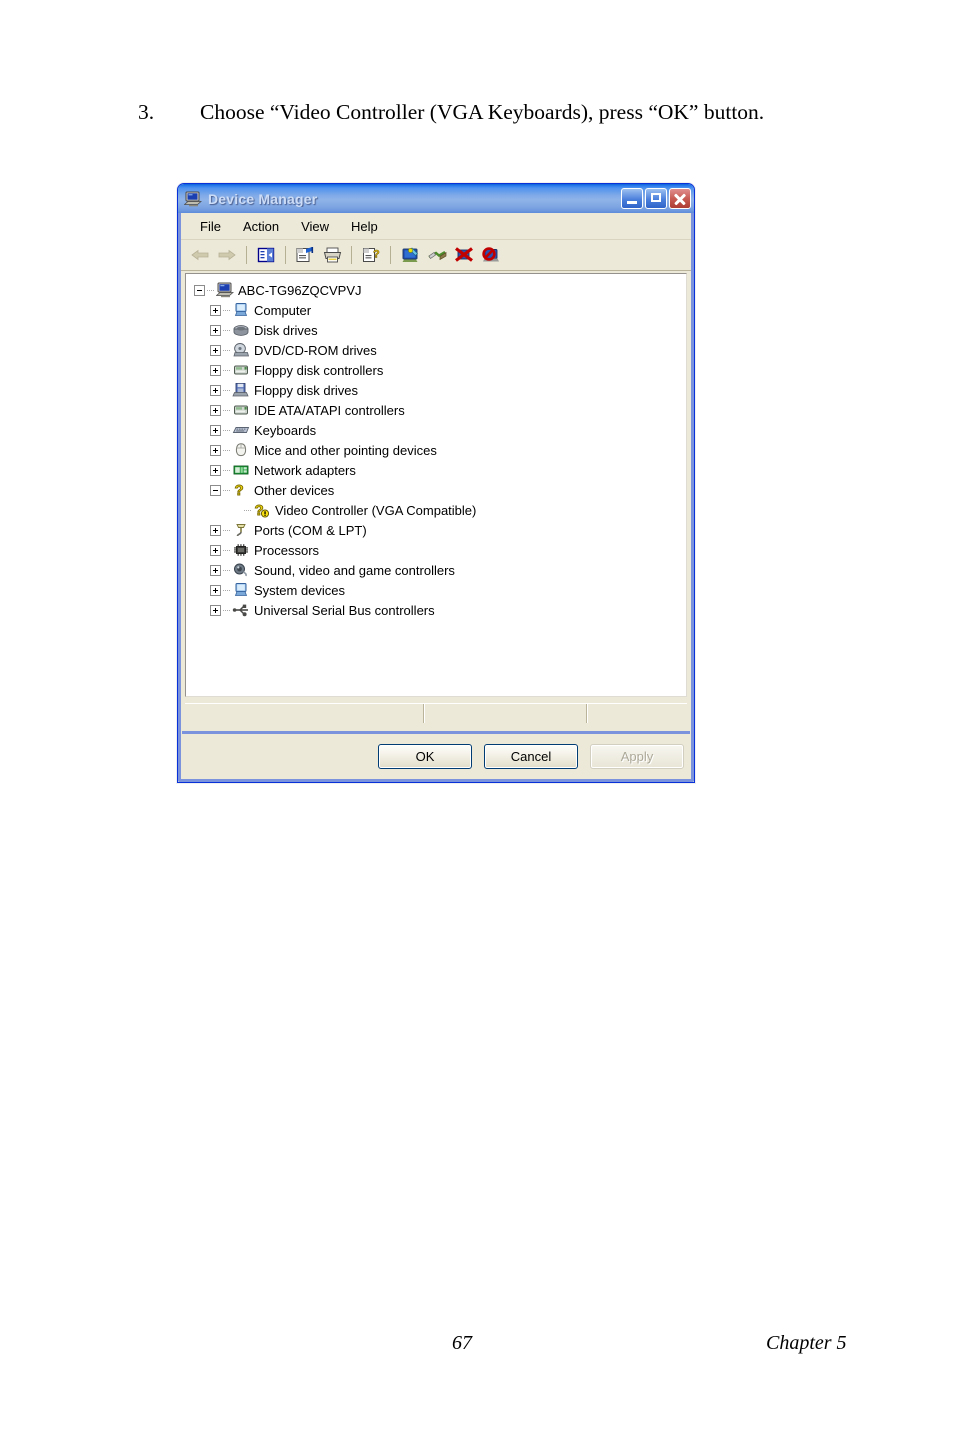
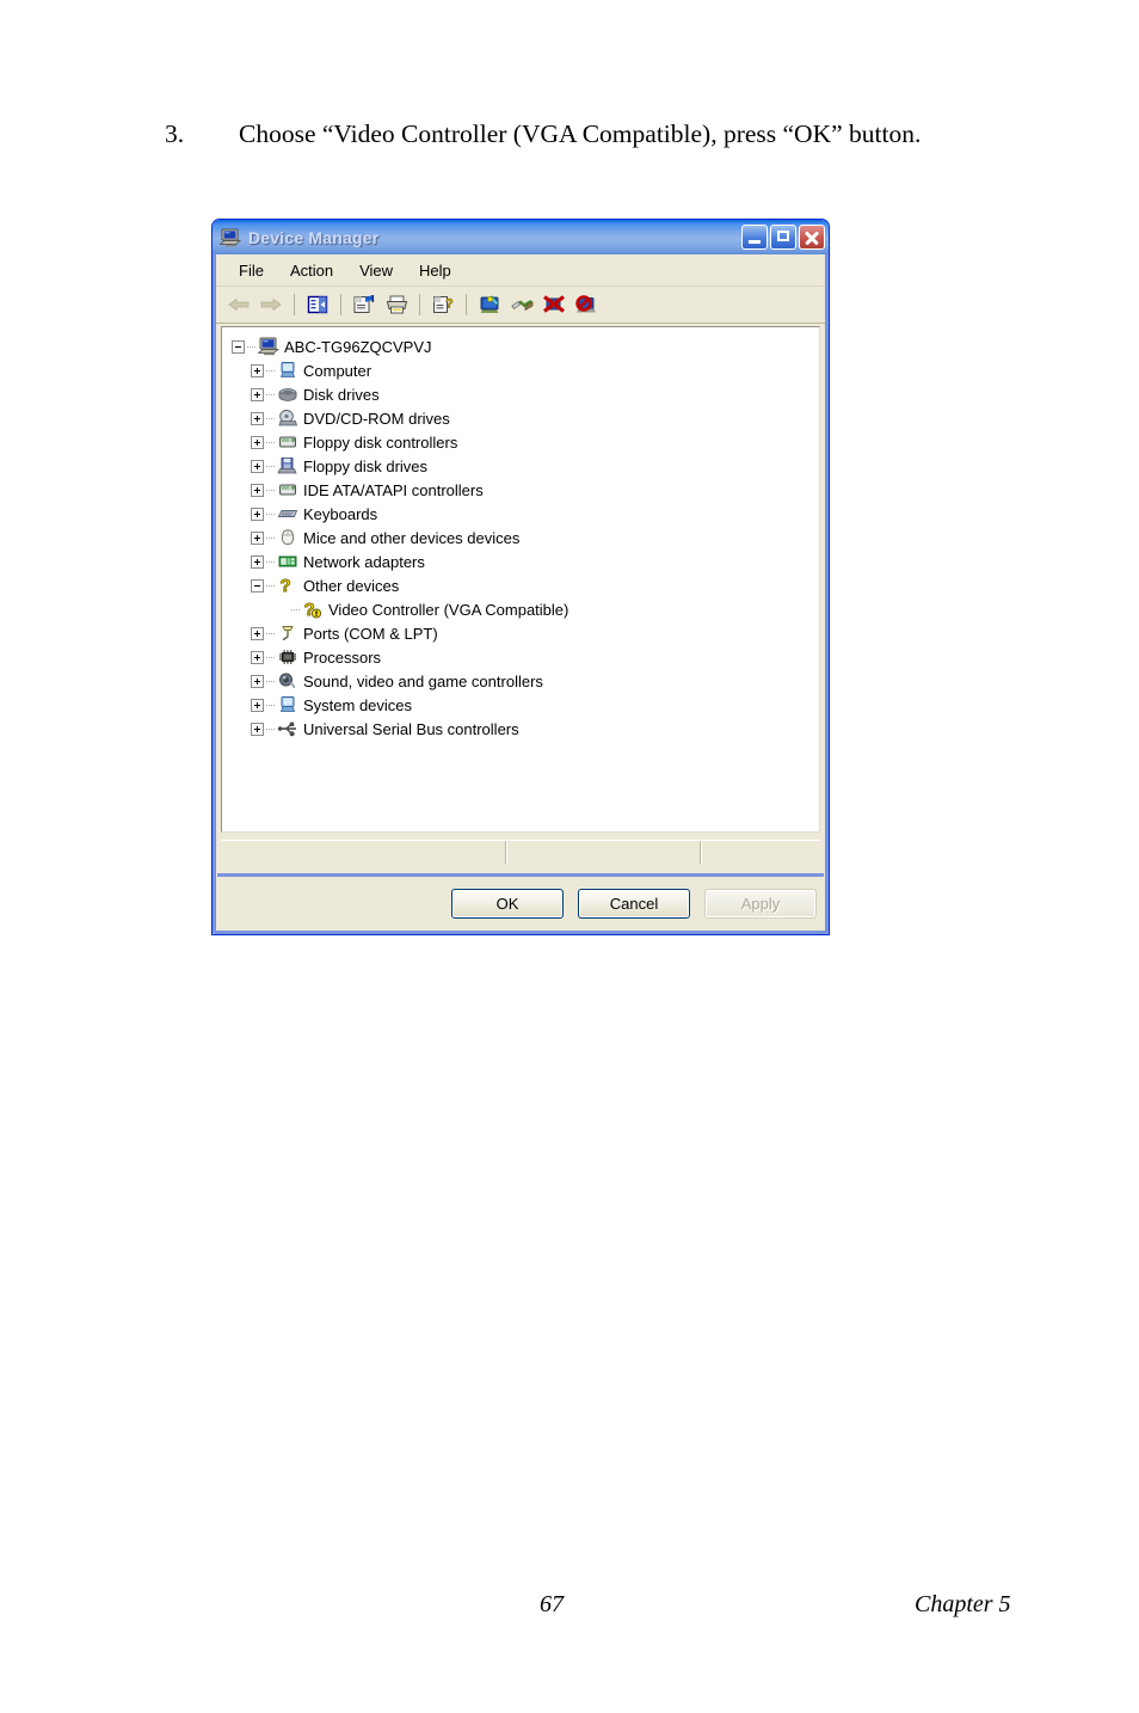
- 3. Choose “Video Controller (VGA Keyboards), press “OK” button.
+ 3. Choose “Video Controller (VGA Compatible), press “OK” button.
  Device Manager
  File
  Action
  View
  Help
  ?
  ABC-TG96ZQCVPVJ
  Computer
  Disk drives
  DVD/CD-ROM drives
  Floppy disk controllers
  Floppy disk drives
  IDE ATA/ATAPI controllers
  Keyboards
- Mice and other pointing devices
+ Mice and other devices devices
  Network adapters
  ?
  Other devices
  ?
  Video Controller (VGA Compatible)
  Ports (COM & LPT)
  Processors
  Sound, video and game controllers
  System devices
  Universal Serial Bus controllers
  OK
  Cancel
  Apply
  67
  Chapter 5
